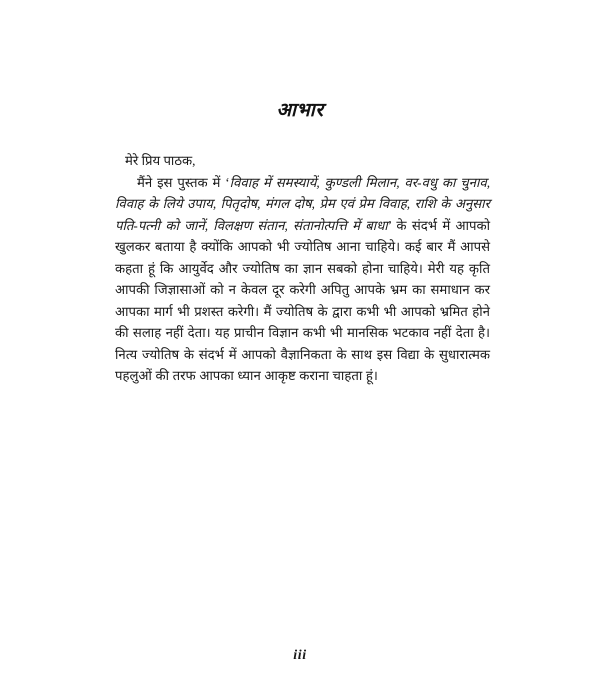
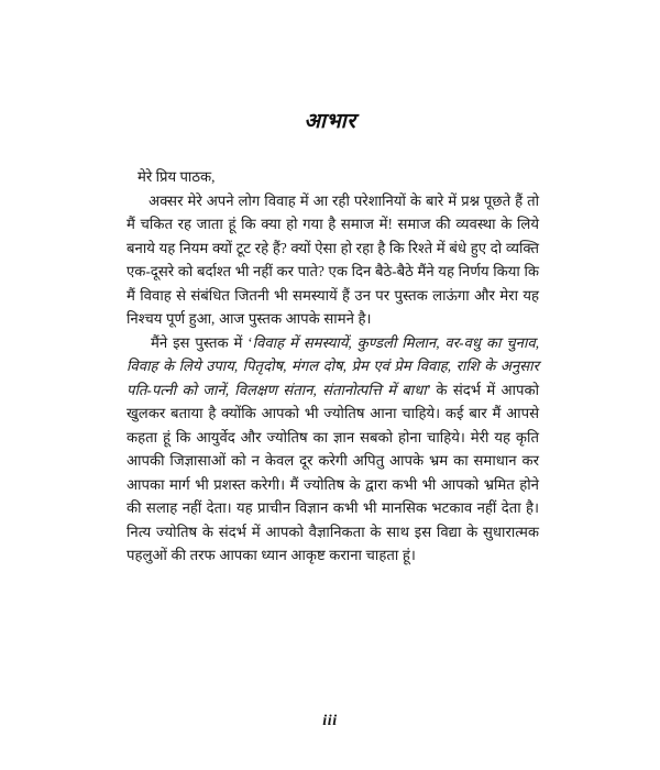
  आभार
  मेरे प्रिय पाठक,
+ अक्सर मेरे अपने लोग विवाह में आ रही परेशानियों के बारे में प्रश्न पूछते हैं तो मैं चकित रह जाता हूं कि क्या हो गया है समाज में! समाज की व्यवस्था के लिये बनाये यह नियम क्यों टूट रहे हैं? क्यों ऐसा हो रहा है कि रिश्ते में बंधे हुए दो व्यक्ति एक-दूसरे को बर्दाश्त भी नहीं कर पाते? एक दिन बैठे-बैठे मैंने यह निर्णय किया कि मैं विवाह से संबंधित जितनी भी समस्यायें हैं उन पर पुस्तक लाऊंगा और मेरा यह निश्चय पूर्ण हुआ, आज पुस्तक आपके सामने है।
  मैंने इस पुस्तक में ‘विवाह में समस्यायें, कुण्डली मिलान, वर-वधु का चुनाव, विवाह के लिये उपाय, पितृदोष, मंगल दोष, प्रेम एवं प्रेम विवाह, राशि के अनुसार पति-पत्नी को जानें, विलक्षण संतान, संतानोत्पत्ति में बाधा’ के संदर्भ में आपको खुलकर बताया है क्योंकि आपको भी ज्योतिष आना चाहिये। कई बार मैं आपसे कहता हूं कि आयुर्वेद और ज्योतिष का ज्ञान सबको होना चाहिये। मेरी यह कृति आपकी जिज्ञासाओं को न केवल दूर करेगी अपितु आपके भ्रम का समाधान कर आपका मार्ग भी प्रशस्त करेगी। मैं ज्योतिष के द्वारा कभी भी आपको भ्रमित होने की सलाह नहीं देता। यह प्राचीन विज्ञान कभी भी मानसिक भटकाव नहीं देता है। नित्य ज्योतिष के संदर्भ में आपको वैज्ञानिकता के साथ इस विद्या के सुधारात्मक पहलुओं की तरफ आपका ध्यान आकृष्ट कराना चाहता हूं।
  iii
